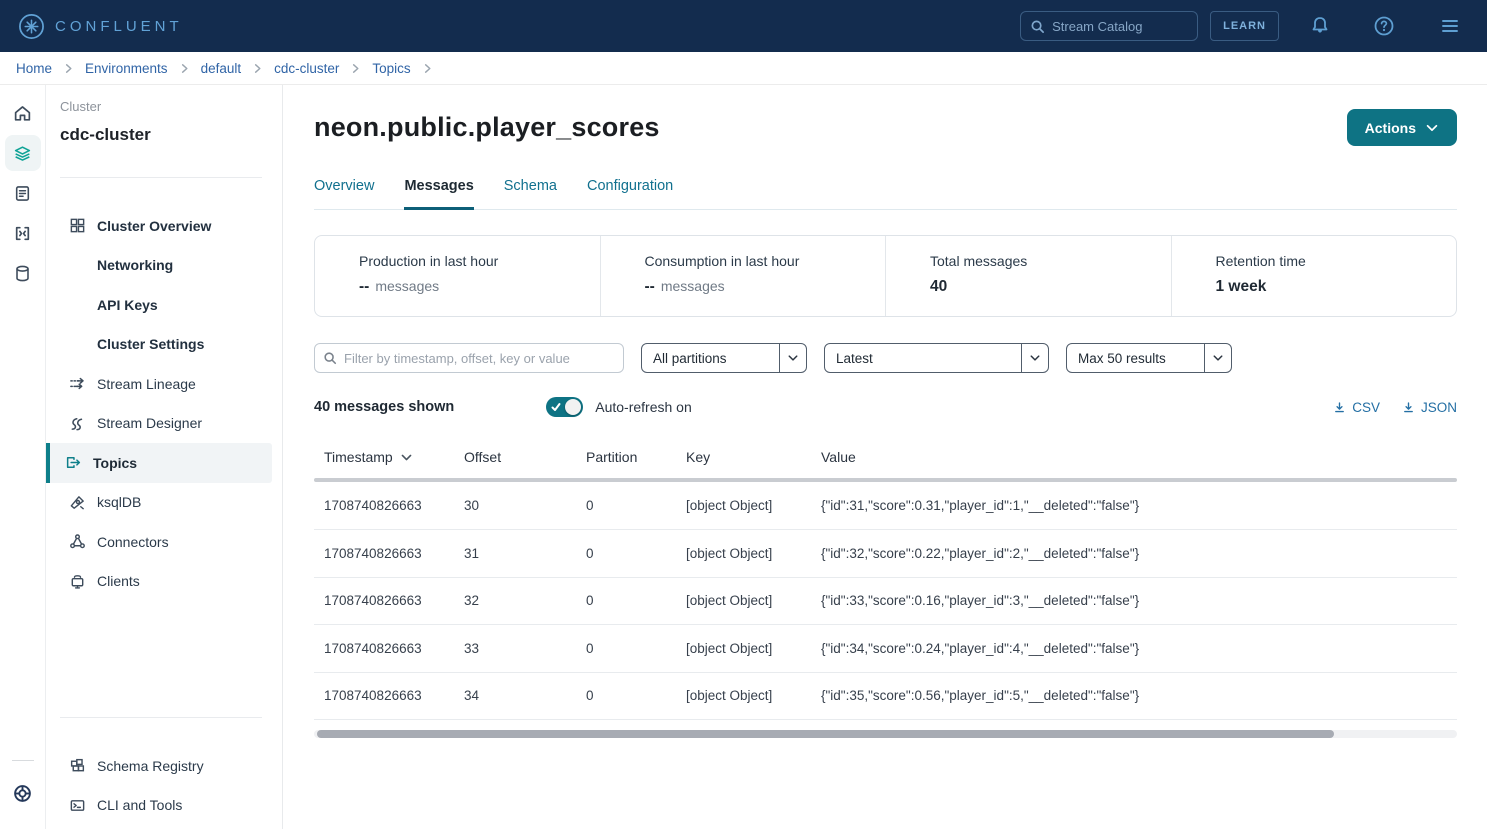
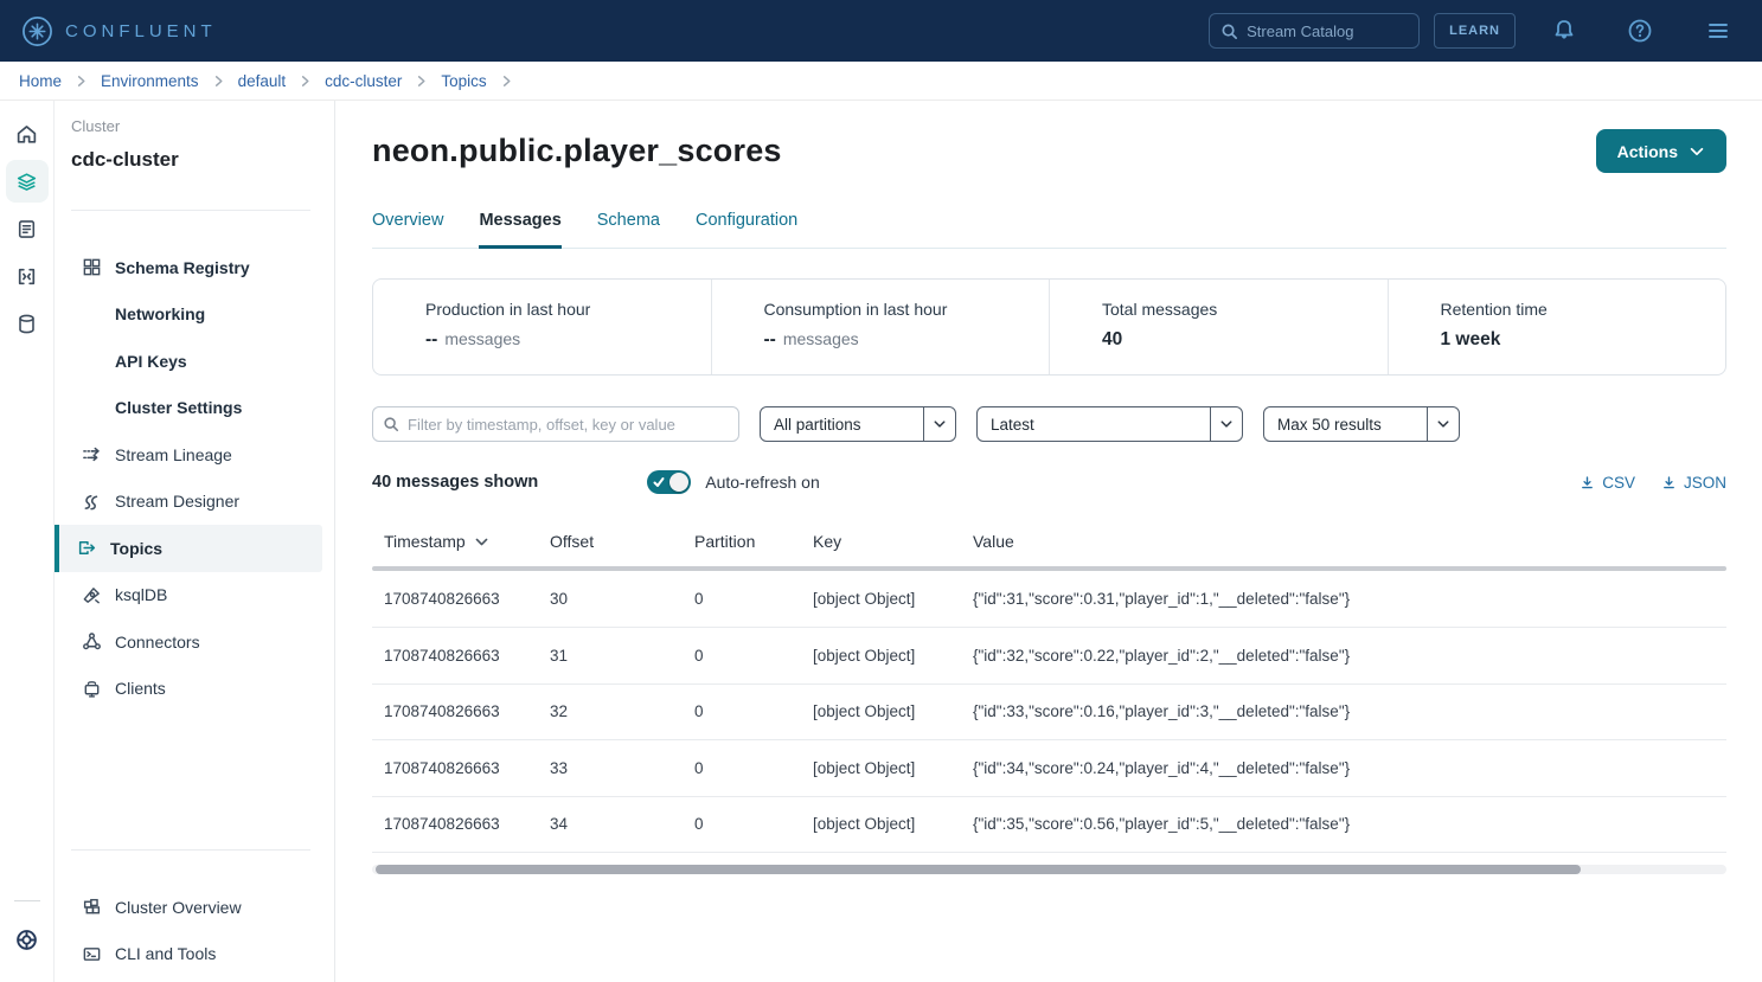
  CONFLUENT
  Stream Catalog
  LEARN
  Home
  Environments
  default
  cdc-cluster
  Topics
  Cluster
  cdc-cluster
- Cluster Overview
+ Schema Registry
  Networking
  API Keys
  Cluster Settings
  Stream Lineage
  Stream Designer
  Topics
  ksqlDB
  Connectors
  Clients
- Schema Registry
+ Cluster Overview
  CLI and Tools
  neon.public.player_scores
  Actions
  Overview
  Messages
  Schema
  Configuration
  Production in last hour
  --
  messages
  Consumption in last hour
  --
  messages
  Total messages
  40
  Retention time
  1 week
  Filter by timestamp, offset, key or value
  All partitions
  Latest
  Max 50 results
  40 messages shown
  Auto-refresh on
  CSV
  JSON
  Timestamp	Offset	Partition	Key	Value
  1708740826663	30	0	[object Object]	{"id":31,"score":0.31,"player_id":1,"__deleted":"false"}
  1708740826663	31	0	[object Object]	{"id":32,"score":0.22,"player_id":2,"__deleted":"false"}
  1708740826663	32	0	[object Object]	{"id":33,"score":0.16,"player_id":3,"__deleted":"false"}
  1708740826663	33	0	[object Object]	{"id":34,"score":0.24,"player_id":4,"__deleted":"false"}
  1708740826663	34	0	[object Object]	{"id":35,"score":0.56,"player_id":5,"__deleted":"false"}
